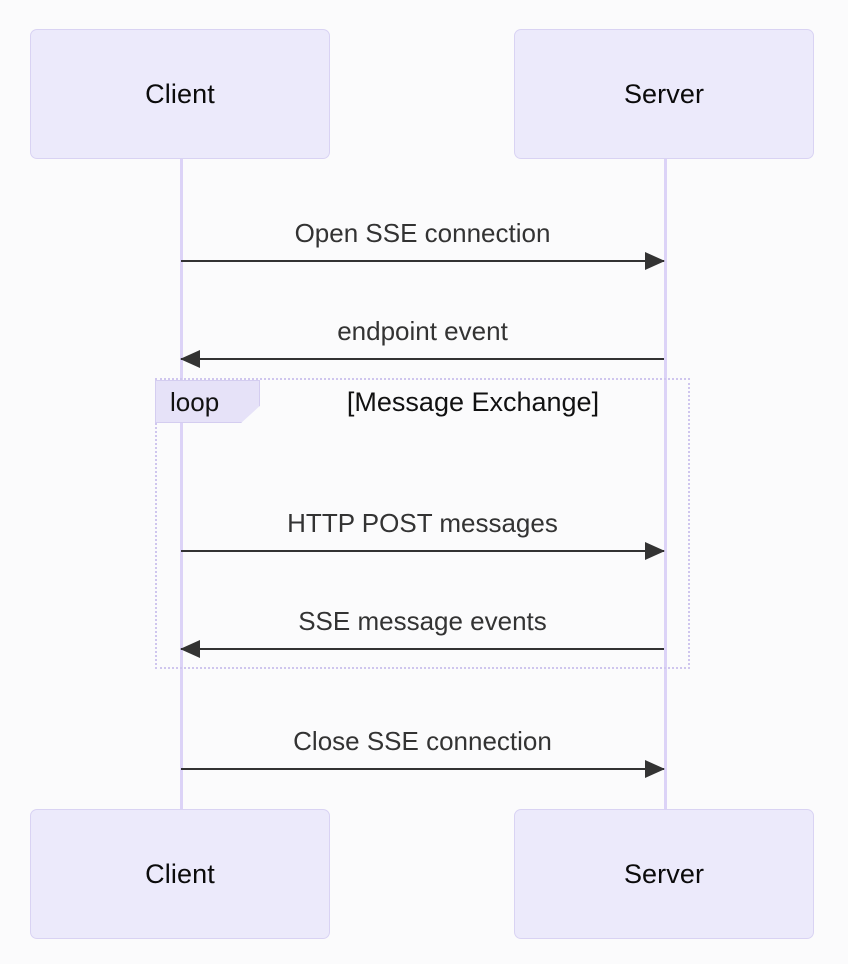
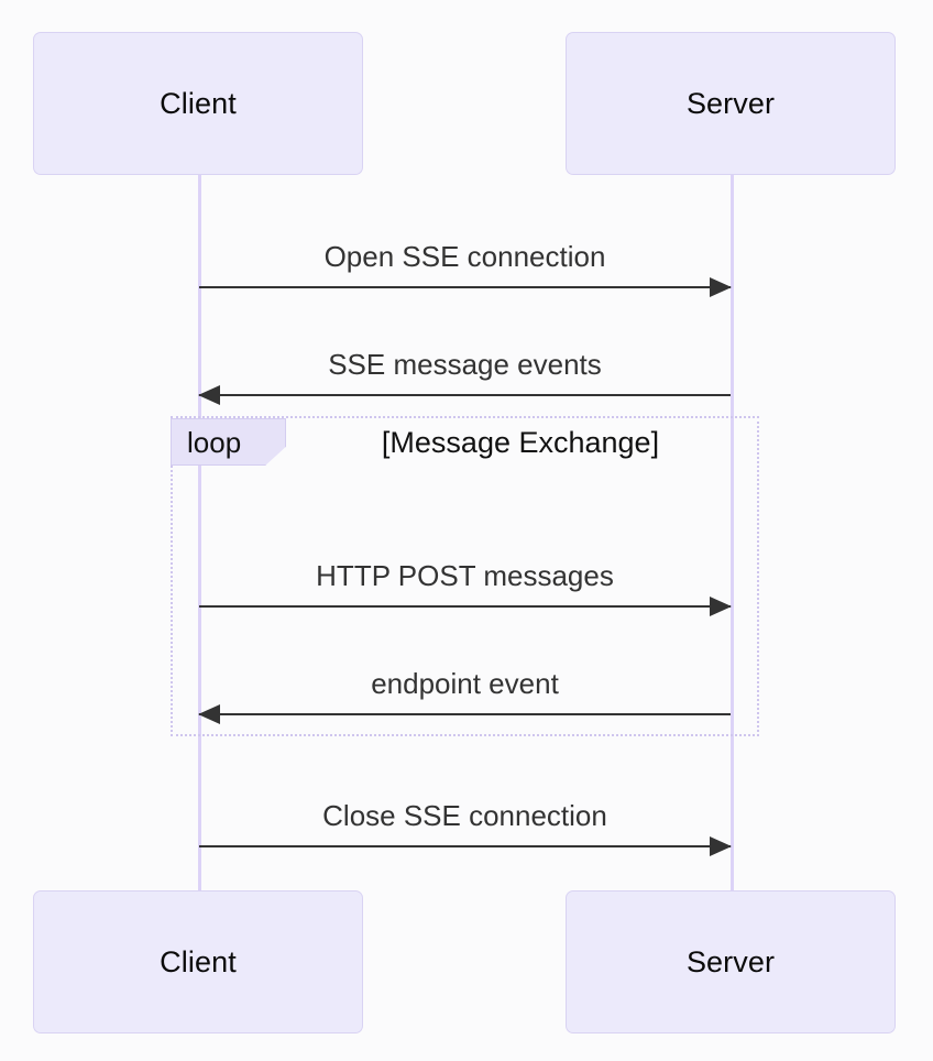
  Client
  Server
  loop
  [Message Exchange]
  Open SSE connection
- endpoint event
+ SSE message events
  HTTP POST messages
- SSE message events
+ endpoint event
  Close SSE connection
  Client
  Server
